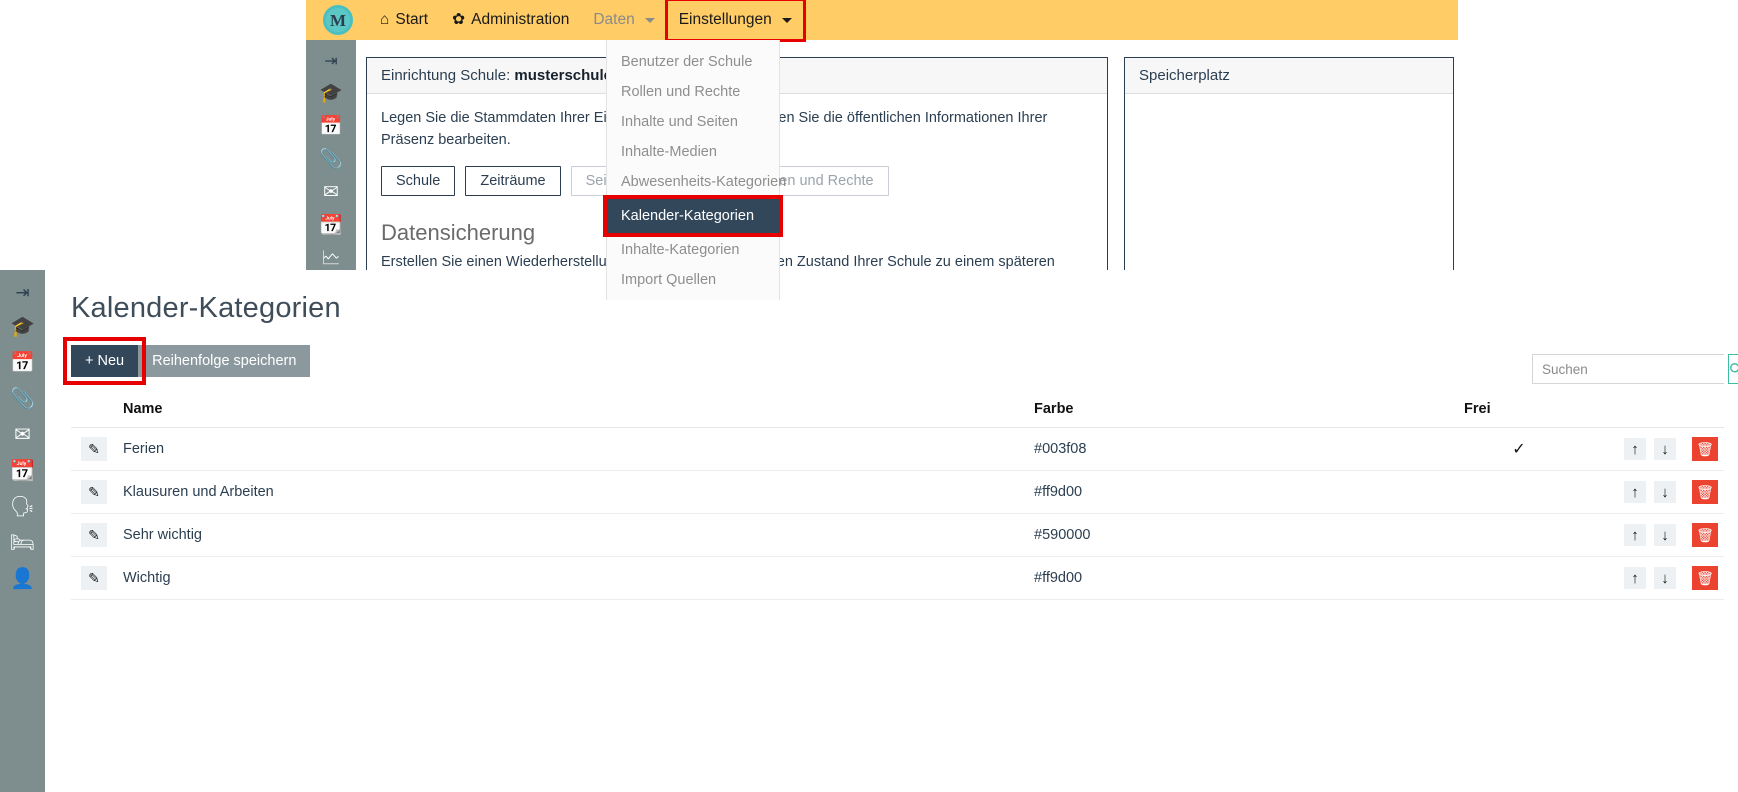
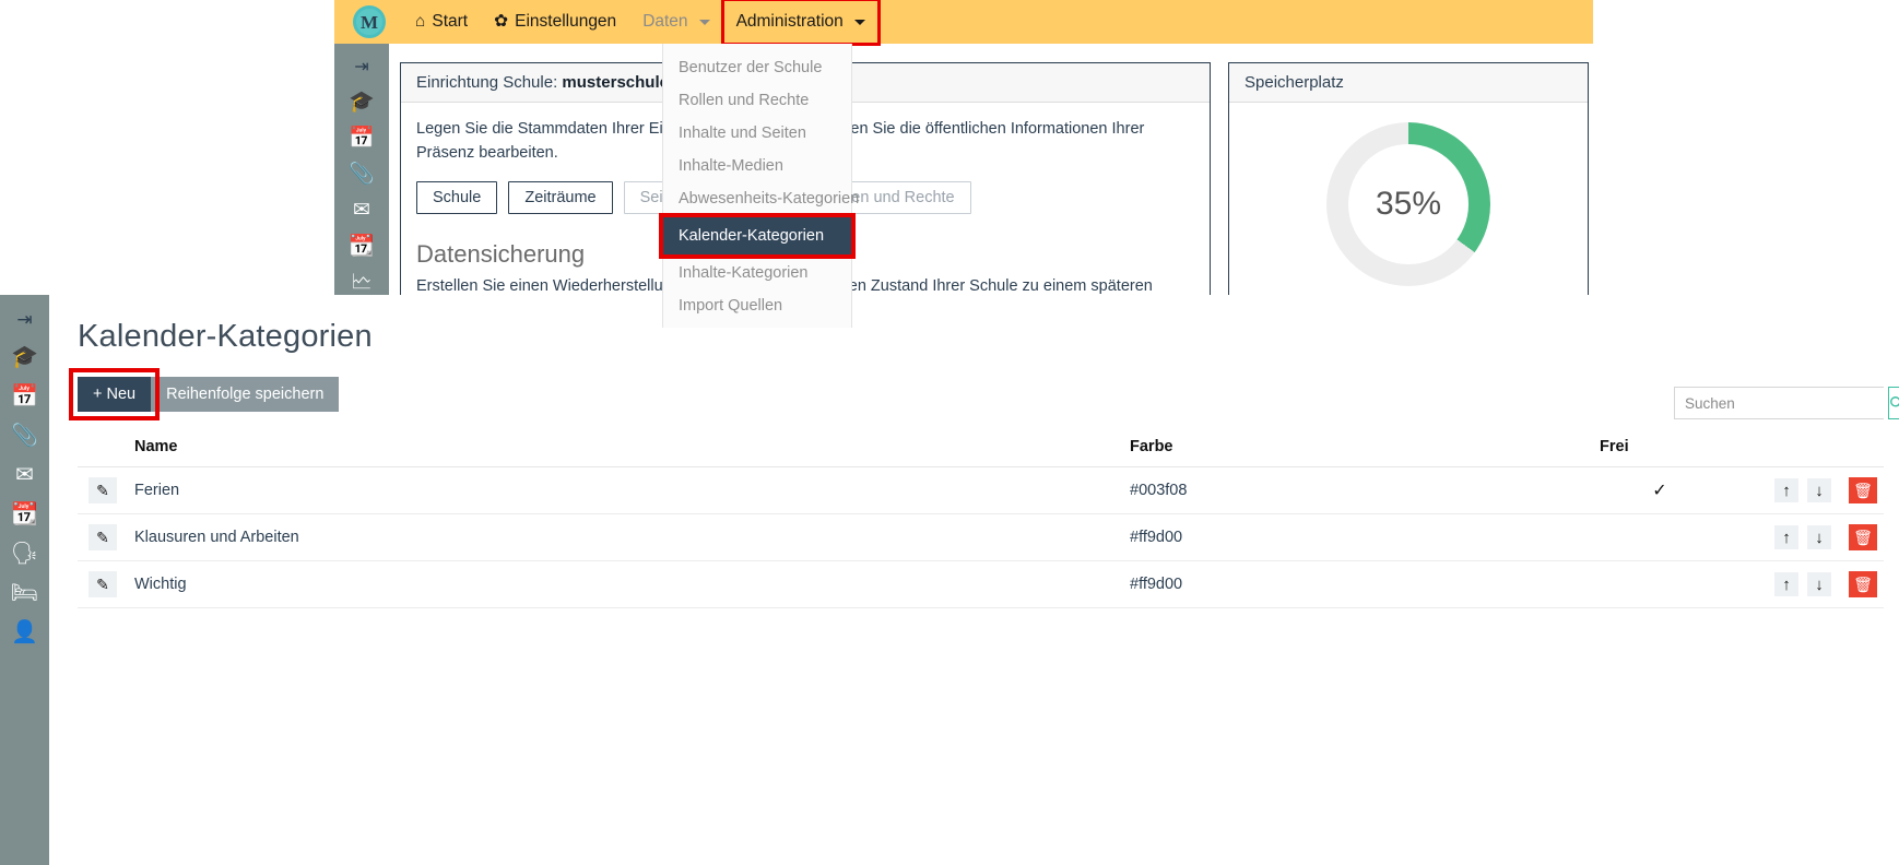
  M
  ⌂
  Start
  ✿
- Administration
+ Einstellungen
  Daten
- Einstellungen
+ Administration
  ⇥
  🎓
  📅
  📎
  ✉
  📆
  🗠
  Einrichtung Schule: musterschul
  Legen Sie die Stammdaten Ihrer Een Sie die öffentlichen Informationen Ihrer Präsenz bearbeiten.
  Schule
  Zeiträume
  en und Rechte
  Datensicherung
  Speicherplatz
+ 35%
  Benutzer der Schule
  Rollen und Rechte
  Inhalte und Seiten
  Inhalte-Medien
  Abwesenheits-Kategorien
  Kalender-Kategorien
  Inhalte-Kategorien
  Import Quellen
  ⇥
  🎓
  📅
  📎
  ✉
  📆
  🗣
  🛏
  👤
  Kalender-Kategorien
  + Neu
  Reihenfolge speichern
  Suchen
  	Name	Farbe	Frei
  ✎	Ferien	#003f08	✓	↑ ↓ 🗑
  ✎	Klausuren und Arbeiten	#ff9d00		↑ ↓ 🗑
- ✎	Sehr wichtig	#590000		↑ ↓ 🗑
  ✎	Wichtig	#ff9d00		↑ ↓ 🗑
